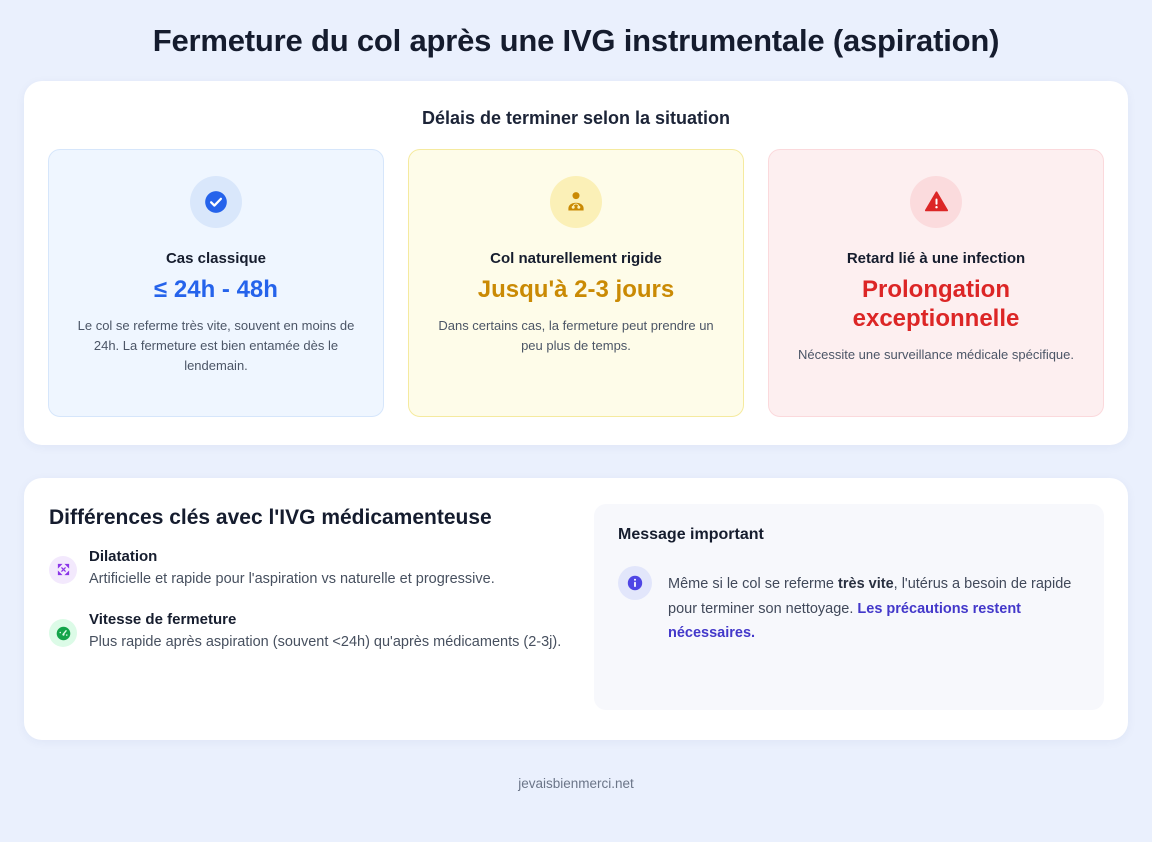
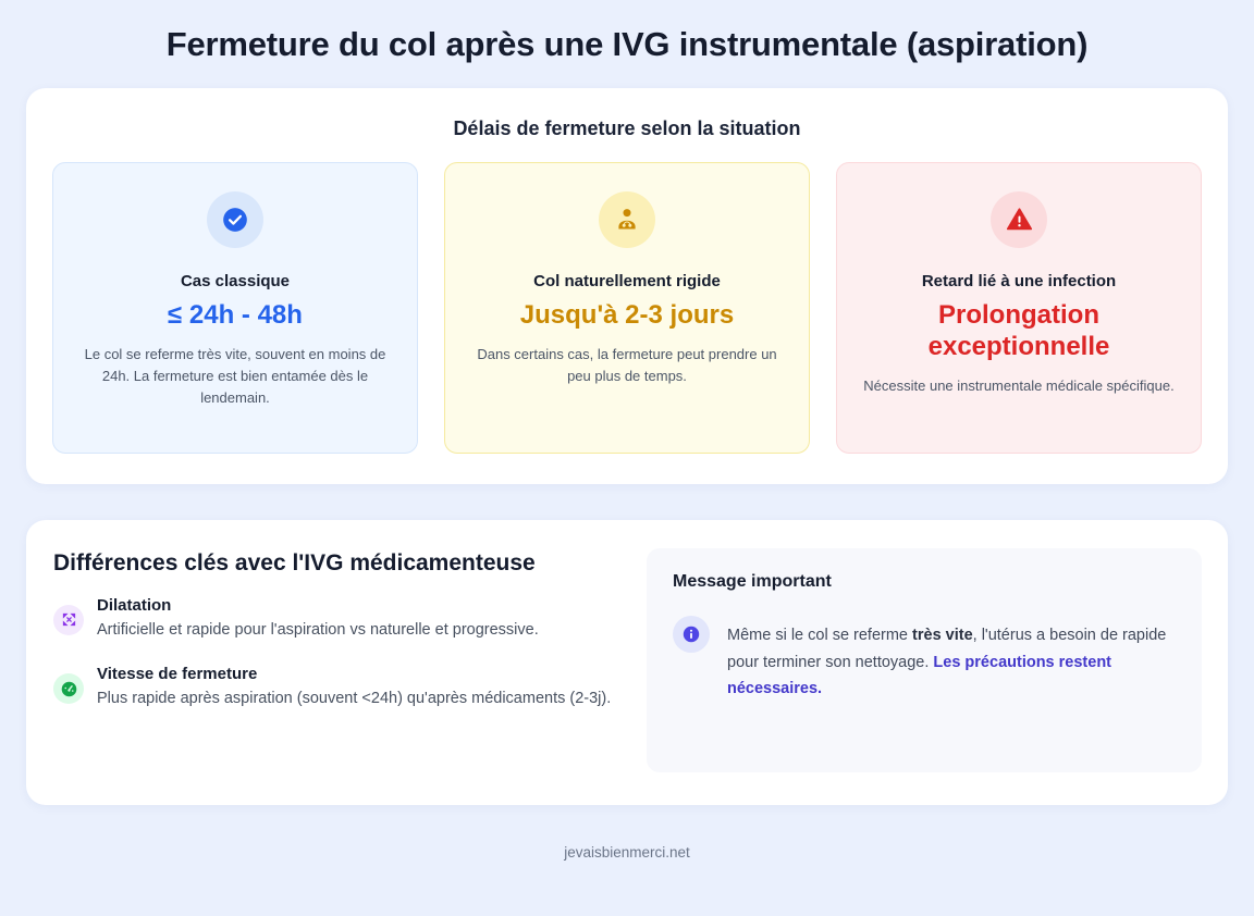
  Fermeture du col après une IVG instrumentale (aspiration)
- Délais de terminer selon la situation
+ Délais de fermeture selon la situation
  Cas classique
  ≤ 24h - 48h
  Le col se referme très vite, souvent en moins de 24h. La fermeture est bien entamée dès le lendemain.
  Col naturellement rigide
  Jusqu'à 2-3 jours
  Dans certains cas, la fermeture peut prendre un peu plus de temps.
  Retard lié à une infection
  Prolongation exceptionnelle
- Nécessite une surveillance médicale spécifique.
+ Nécessite une instrumentale médicale spécifique.
  Différences clés avec l'IVG médicamenteuse
  Dilatation
  Artificielle et rapide pour l'aspiration vs naturelle et progressive.
  Vitesse de fermeture
  Plus rapide après aspiration (souvent <24h) qu'après médicaments (2-3j).
  Message important
  Même si le col se referme très vite, l'utérus a besoin de rapide pour terminer son nettoyage. Les précautions restent nécessaires.
  jevaisbienmerci.net
